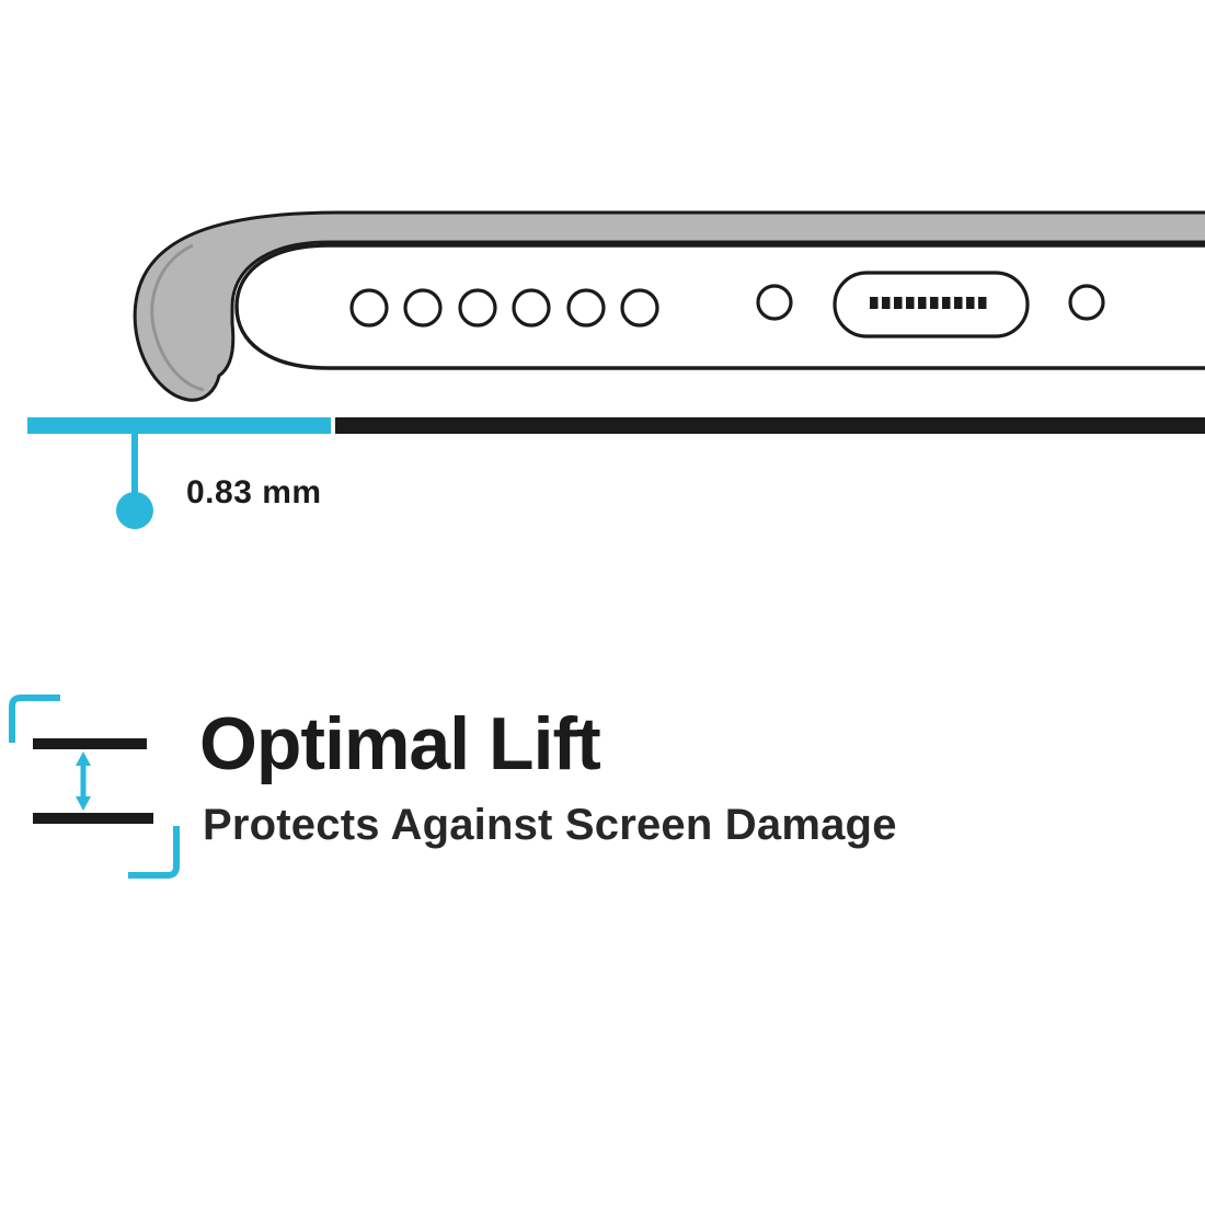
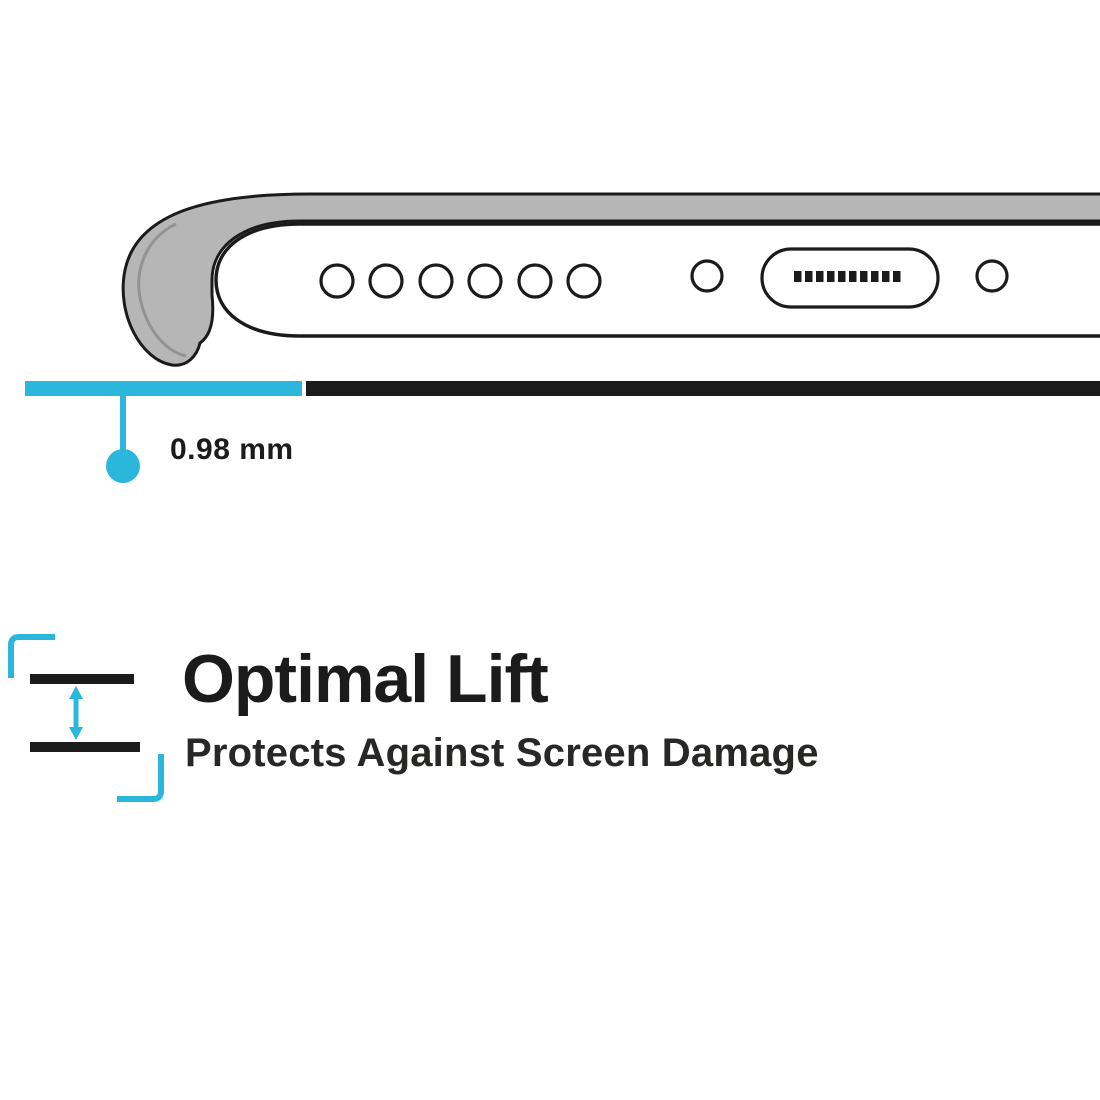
- 0.83 mm
+ 0.98 mm
  Optimal Lift
  Protects Against Screen Damage
